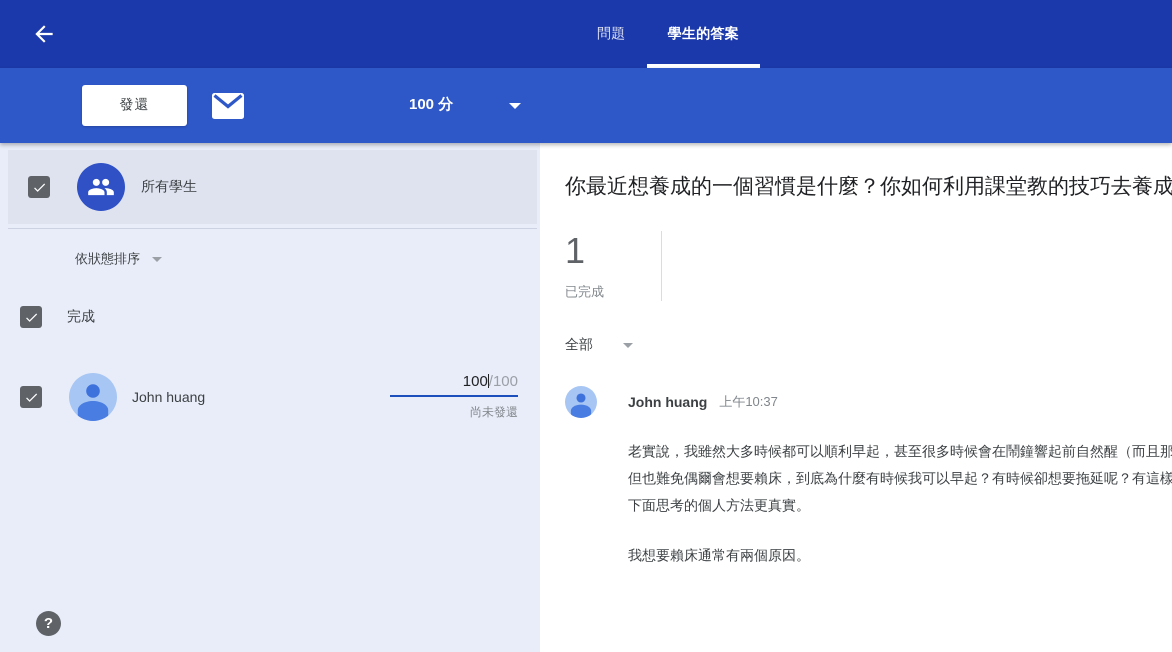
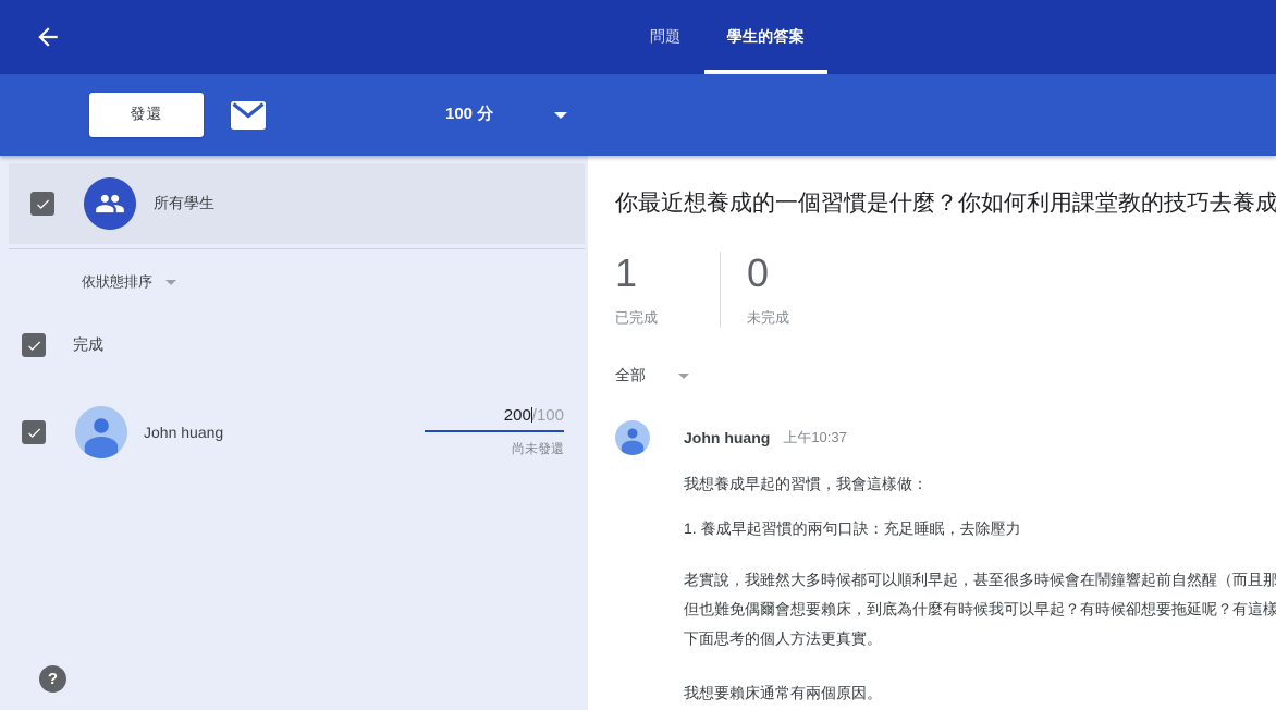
  問題
  學生的答案
  發還
  100 分
  所有學生
  依狀態排序
  完成
  John huang
- 100/100
+ 200/100
  尚未發還
  ?
  你最近想養成的一個習慣是什麼？你如何利用課堂教的技巧去養成
  1
  已完成
+ 0
+ 未完成
  全部
  John huang
  上午10:37
+ 我想養成早起的習慣，我會這樣做：
+ 1. 養成早起習慣的兩句口訣：充足睡眠，去除壓力
  老實說，我雖然大多時候都可以順利早起，甚至很多時候會在鬧鐘響起前自然醒（而且那
  但也難免偶爾會想要賴床，到底為什麼有時候我可以早起？有時候卻想要拖延呢？有這樣
  下面思考的個人方法更真實。
  我想要賴床通常有兩個原因。
